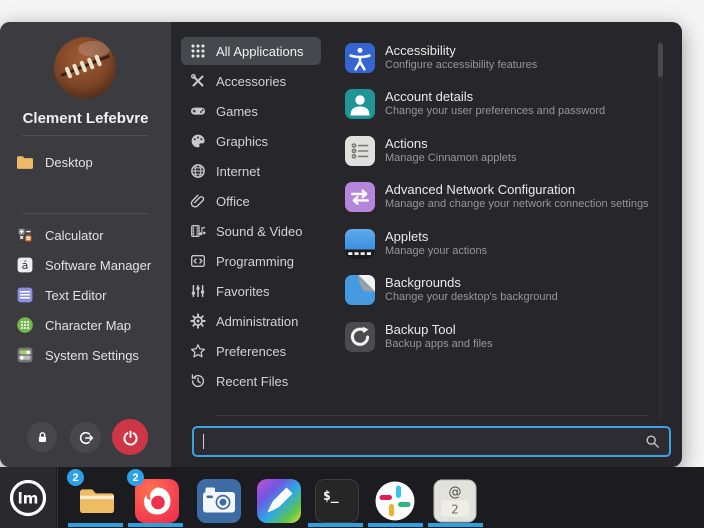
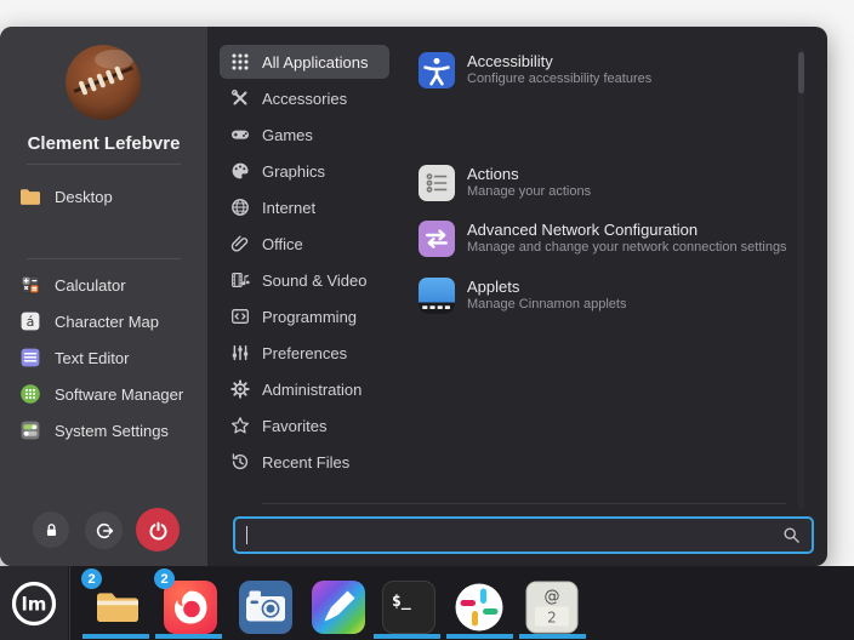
  Clement Lefebvre
  Desktop
  Calculator
  á
- Software Manager
+ Character Map
  Text Editor
- Character Map
+ Software Manager
  System Settings
  All Applications
  Accessories
  Games
  Graphics
  Internet
  Office
  Sound & Video
  Programming
- Favorites
+ Preferences
  Administration
- Preferences
+ Favorites
  Recent Files
  Accessibility
  Configure accessibility features
- Account details
- Change your user preferences and password
  Actions
- Manage Cinnamon applets
+ Manage your actions
  Advanced Network Configuration
  Manage and change your network connection settings
  Applets
- Manage your actions
+ Manage Cinnamon applets
- Backgrounds
- Change your desktop's background
- Backup Tool
- Backup apps and files
  lm
  2
  2
  $_
  @
  2
